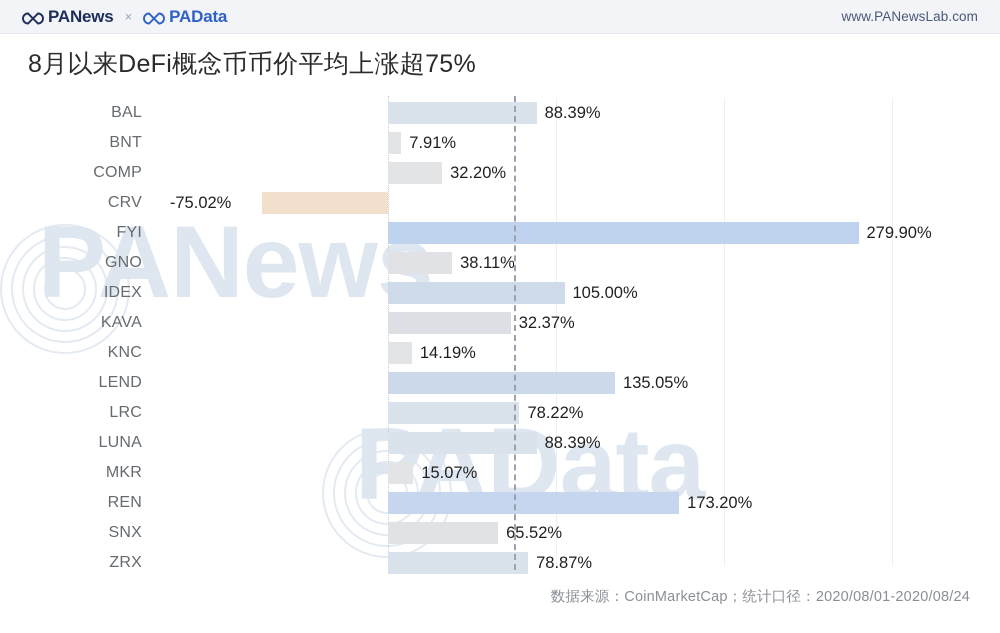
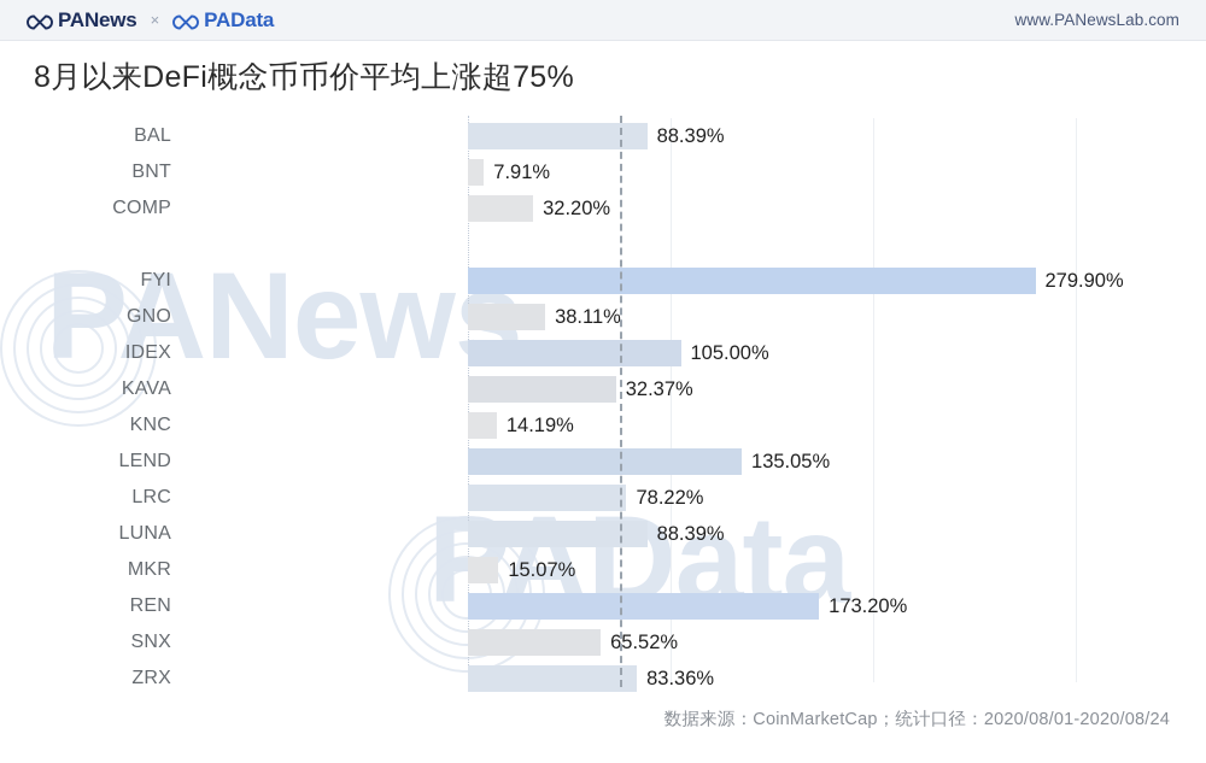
  PANews
  ×
  PAData
  www.PANewsLab.com
  8月以来DeFi概念币币价平均上涨超75%
  PANew
  PAData
  BAL
  88.39%
  BNT
  7.91%
  COMP
  32.20%
- CRV
- -75.02%
  FYI
  279.90%
  GNO
  38.11%
  IDEX
  105.00%
  KAVA
  32.37%
  KNC
  14.19%
  LEND
  135.05%
  LRC
  78.22%
  LUNA
  88.39%
  MKR
  15.07%
  REN
  173.20%
  SNX
  65.52%
  ZRX
- 78.87%
+ 83.36%
  数据来源：CoinMarketCap；统计口径：2020/08/01-2020/08/24
